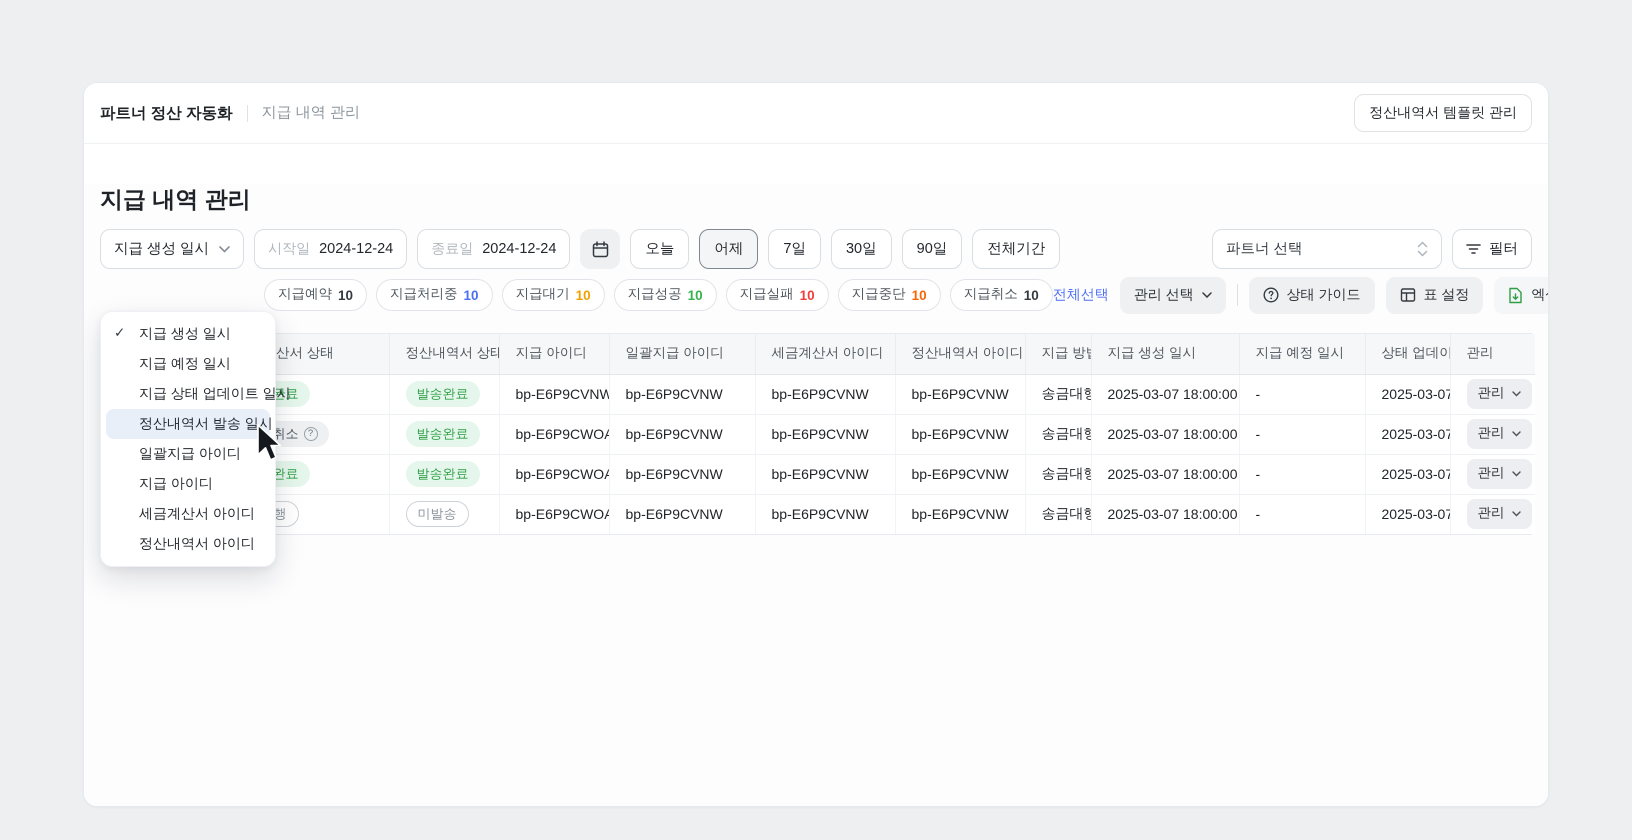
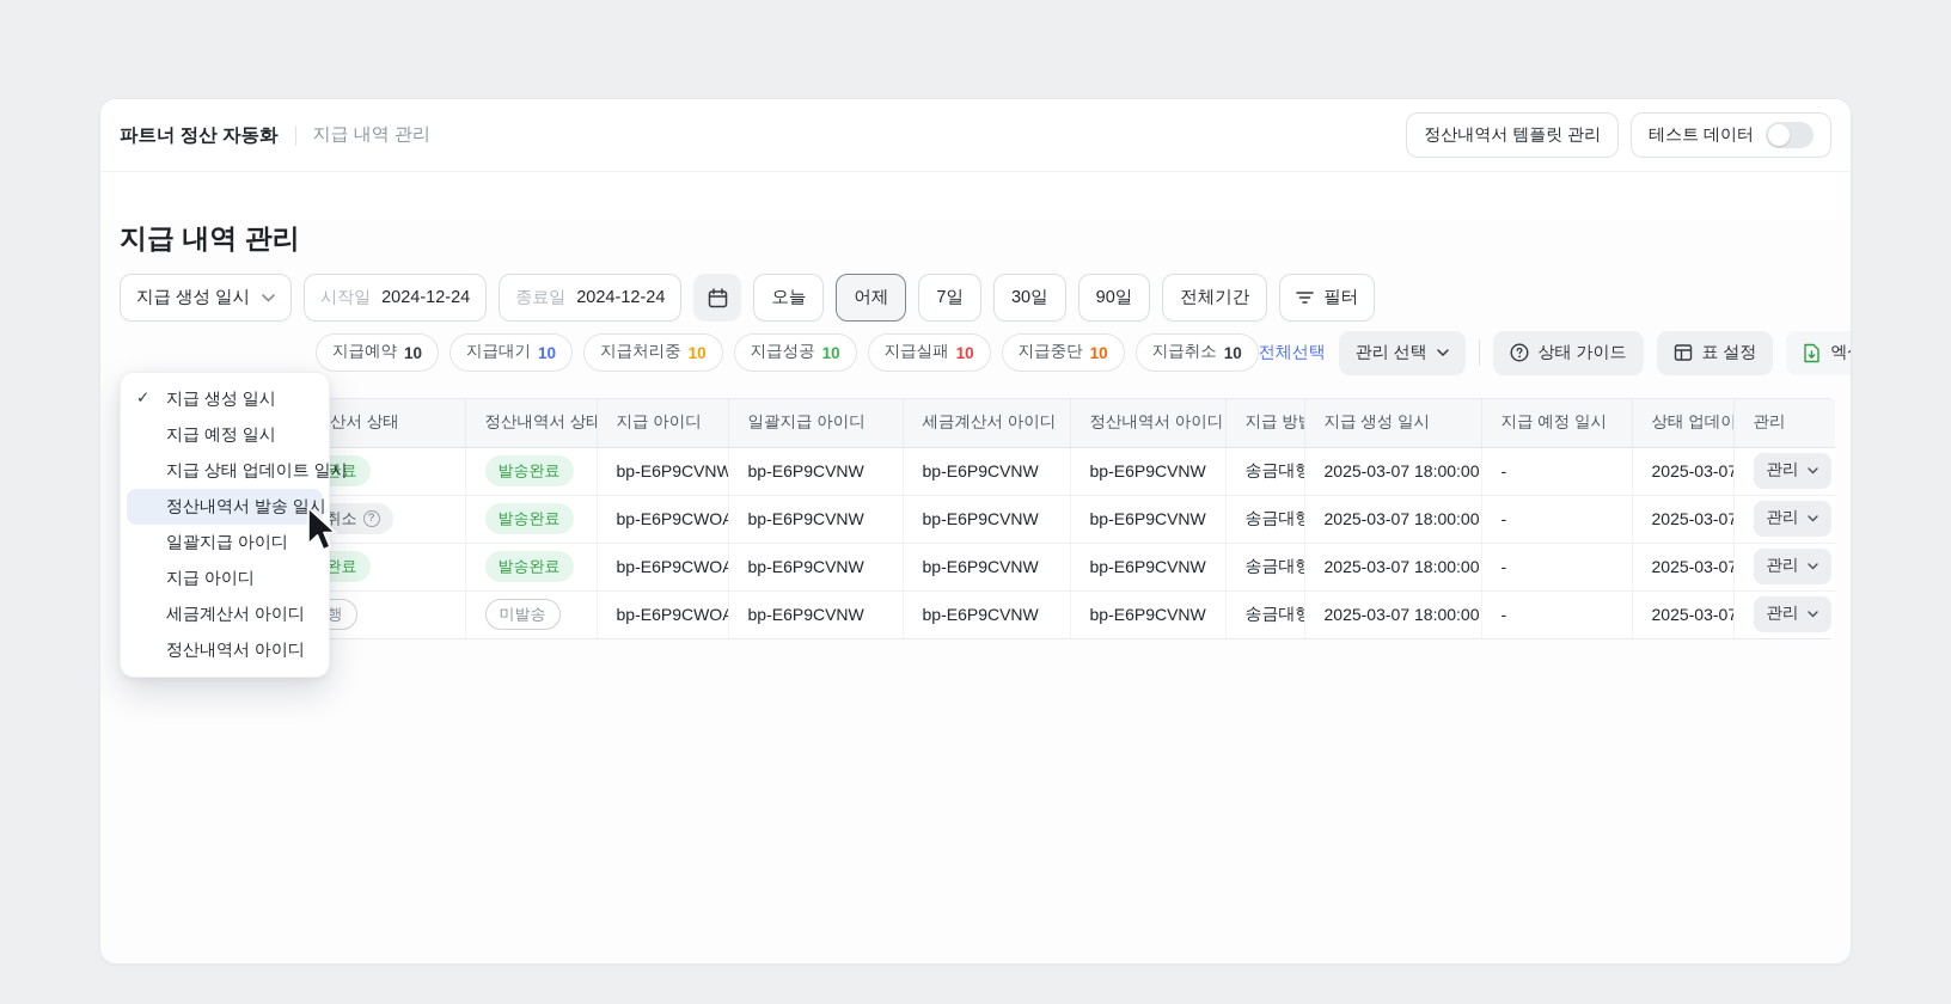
  파트너 정산 자동화
  지급 내역 관리
  정산내역서 템플릿 관리
+ 테스트 데이터
  지급 내역 관리
  지급 생성 일시
  시작일
  2024-12-24
  종료일
  2024-12-24
  오늘
  어제
  7일
  30일
  90일
  전체기간
- 파트너 선택
  필터
  지급예약
  10
- 지급처리중
+ 지급대기
  10
- 지급대기
+ 지급처리중
  10
  지급성공
  10
  지급실패
  10
  지급중단
  10
  지급취소
  10
  전체선택
  관리 선택
  상태 가이드
  표 설정
  		산서 상태	정산내역서 상태	지급 아이디	일괄지급 아이디	세금계산서 아이디	정산내역서 아이디	지급 방	지급 생성 일시	지급 예정 일시	상태 업데이	관리
  		완료	발송완료	bp-E6P9CVNW	bp-E6P9CVNW	bp-E6P9CVNW	bp-E6P9CVNW	송금대	2025-03-07 18:00:00	-	2025-03-07	관리
  		취소 ?	발송완료	bp-E6P9CWO	bp-E6P9CVNW	bp-E6P9CVNW	bp-E6P9CVNW	송금대	2025-03-07 18:00:00	-	2025-03-07	관리
  		완료	발송완료	bp-E6P9CWO	bp-E6P9CVNW	bp-E6P9CVNW	bp-E6P9CVNW	송금대	2025-03-07 18:00:00	-	2025-03-07	관리
  		행	미발송	bp-E6P9CWO	bp-E6P9CVNW	bp-E6P9CVNW	bp-E6P9CVNW	송금대	2025-03-07 18:00:00	-	2025-03-07	관리
  ✓
  지급 생성 일시
  지급 예정 일시
  지급 상태 업데이트 일시
  정산내역서 발송 일시
  일괄지급 아이디
  지급 아이디
  세금계산서 아이디
  정산내역서 아이디
